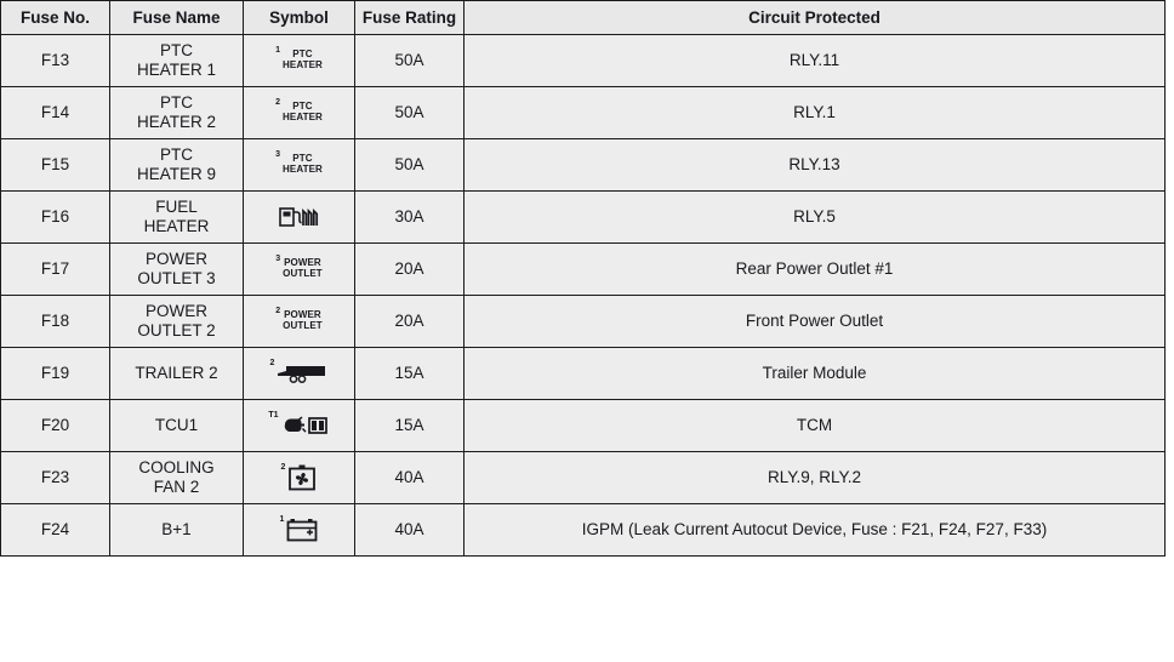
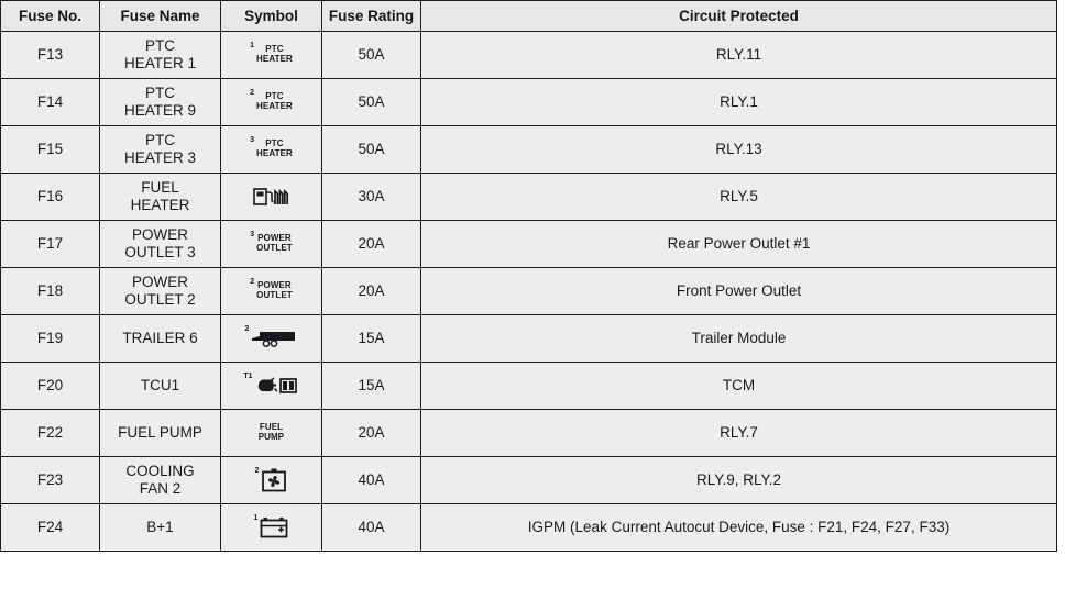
  Fuse No.	Fuse Name	Symbol	Fuse Rating	Circuit Protected
  F13	PTCHEATER 1	PTCHEATER	50A	RLY.11
- F14	PTCHEATER 2	PTCHEATER	50A	RLY.1
+ F14	PTCHEATER 9	PTCHEATER	50A	RLY.1
- F15	PTCHEATER 9	PTCHEATER	50A	RLY.13
+ F15	PTCHEATER 3	PTCHEATER	50A	RLY.13
  F16	FUELHEATER		30A	RLY.5
  F17	POWEROUTLET 3	POWEROUTLET	20A	Rear Power Outlet #1
  F18	POWEROUTLET 2	POWEROUTLET	20A	Front Power Outlet
- F19	TRAILER 2		15A	Trailer Module
+ F19	TRAILER 6		15A	Trailer Module
  F20	TCU1		15A	TCM
+ F22	FUEL PUMP	FUELPUMP	20A	RLY.7
  F23	COOLINGFAN 2		40A	RLY.9, RLY.2
  F24	B+1		40A	IGPM (Leak Current Autocut Device, Fuse : F21, F24, F27, F33)
